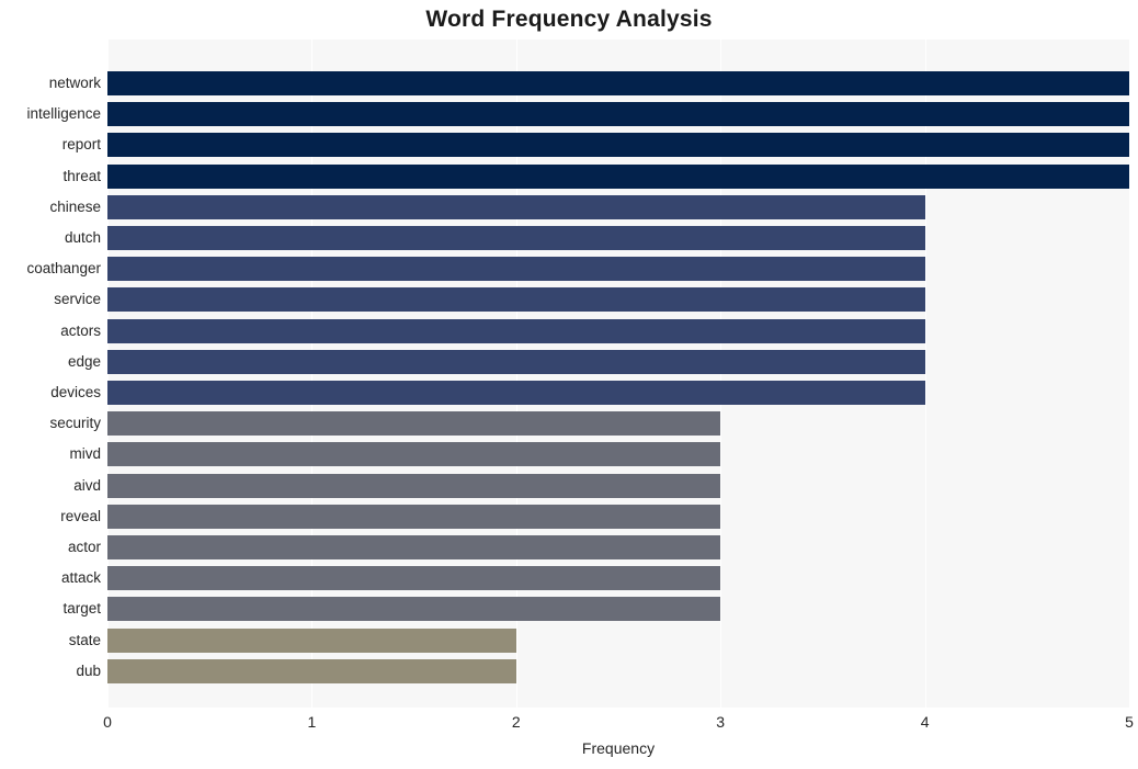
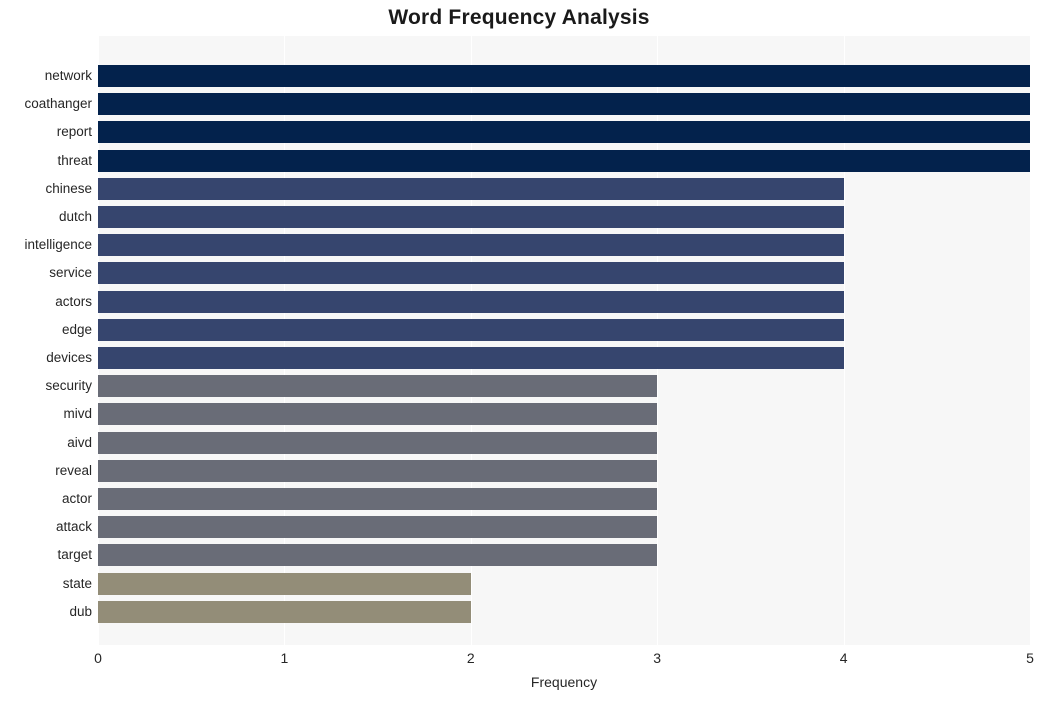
  Word Frequency Analysis
  network
- intelligence
+ coathanger
  report
  threat
  chinese
  dutch
- coathanger
+ intelligence
  service
  actors
  edge
  devices
  security
  mivd
  aivd
  reveal
  actor
  attack
  target
  state
  dub
  Frequency
  0
  1
  2
  3
  4
  5
